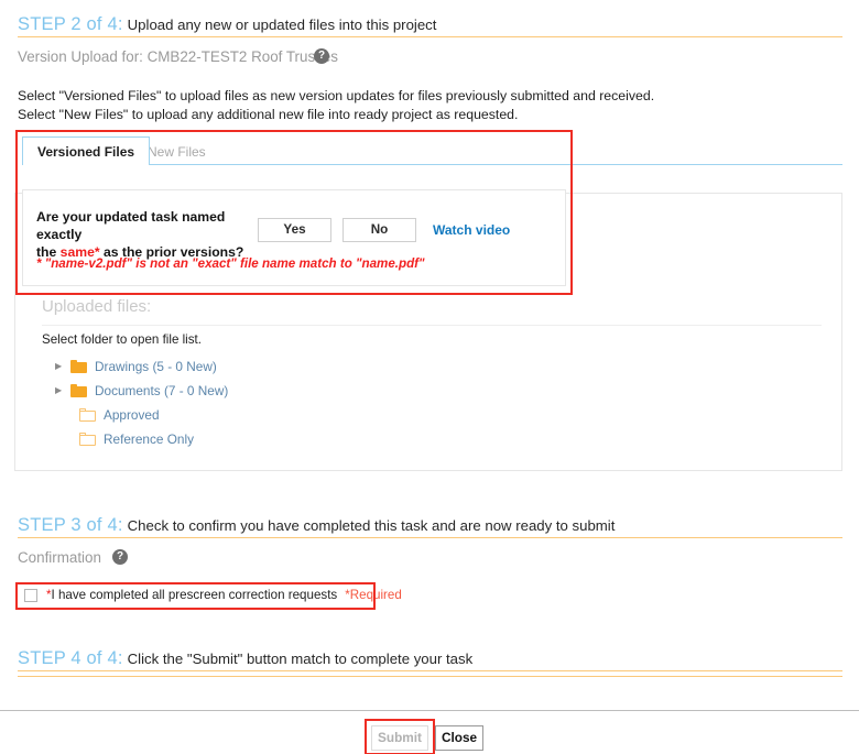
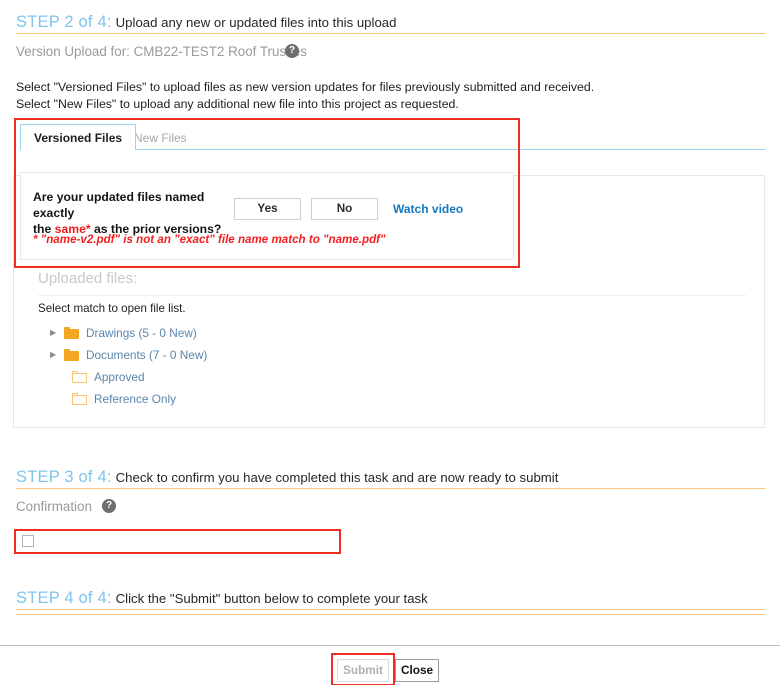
- STEP 2 of 4: Upload any new or updated files into this project
+ STEP 2 of 4: Upload any new or updated files into this upload
  Version Upload for: CMB22-TEST2 Roof Truss
  ?
  Select "Versioned Files" to upload files as new version updates for files previously submitted and received.
- Select "New Files" to upload any additional new file into ready project as requested.
+ Select "New Files" to upload any additional new file into this project as requested.
  Versioned Files
  New Files
  Uploaded files:
- Select folder to open file list.
+ Select match to open file list.
  ▶
  Drawings (5 - 0 New)
  ▶
  Documents (7 - 0 New)
  Approved
  Reference Only
- Are your updated task named exactly
+ Are your updated files named exactly
  the same* as the prior versions?
  Yes
  No
  Watch video
  * "name-v2.pdf" is not an "exact" file name match to "name.pdf"
  STEP 3 of 4: Check to confirm you have completed this task and are now ready to submit
  Confirmation
  ?
- *I have completed all prescreen correction requests *Required
- STEP 4 of 4: Click the "Submit" button match to complete your task
+ STEP 4 of 4: Click the "Submit" button below to complete your task
  Submit
  Close
